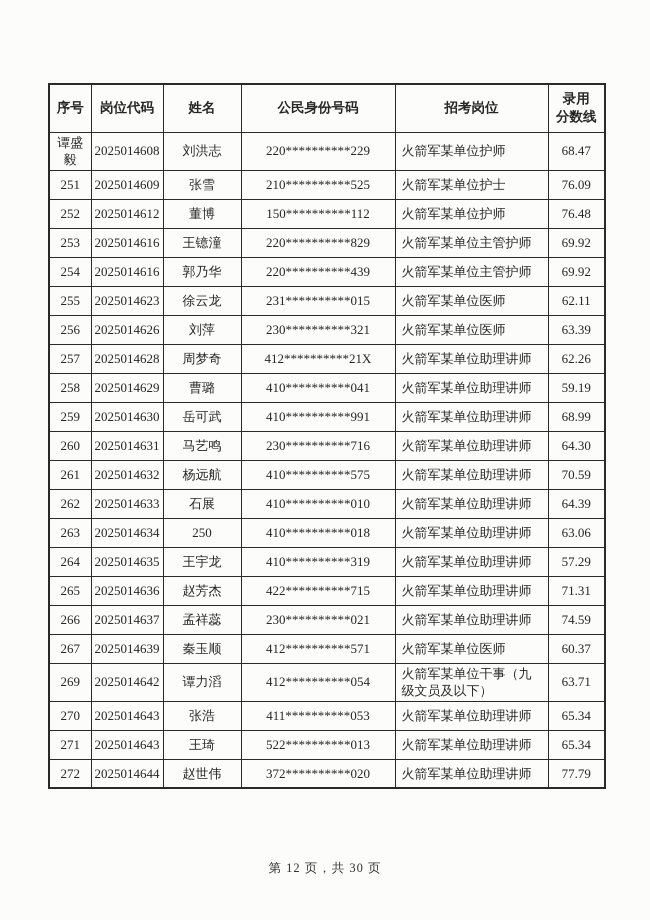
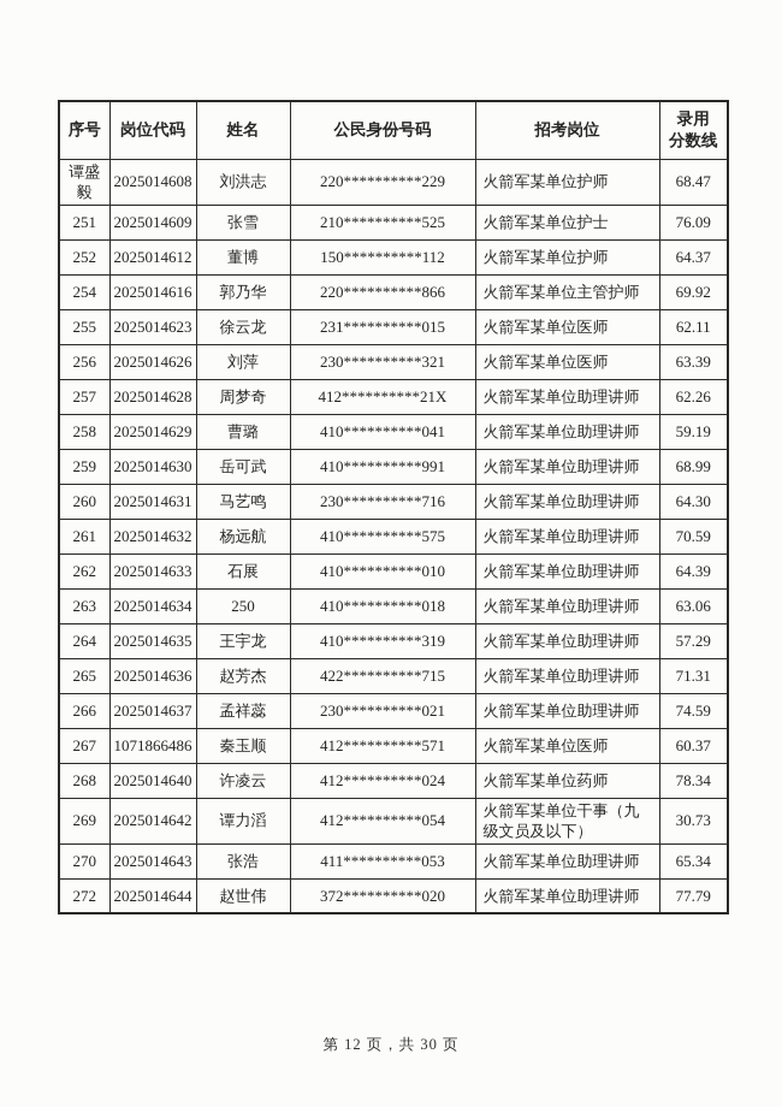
  序号	岗位代码	姓名	公民身份号码	招考岗位	录用 分数线
  谭盛毅	2025014608	刘洪志	220**********229	火箭军某单位护师	68.47
  251	2025014609	张雪	210**********525	火箭军某单位护士	76.09
- 252	2025014612	董博	150**********112	火箭军某单位护师	76.48
+ 252	2025014612	董博	150**********112	火箭军某单位护师	64.37
- 253	2025014616	王镱潼	220**********829	火箭军某单位主管护师	69.92
- 254	2025014616	郭乃华	220**********439	火箭军某单位主管护师	69.92
+ 254	2025014616	郭乃华	220**********866	火箭军某单位主管护师	69.92
  255	2025014623	徐云龙	231**********015	火箭军某单位医师	62.11
  256	2025014626	刘萍	230**********321	火箭军某单位医师	63.39
  257	2025014628	周梦奇	412**********21X	火箭军某单位助理讲师	62.26
  258	2025014629	曹璐	410**********041	火箭军某单位助理讲师	59.19
  259	2025014630	岳可武	410**********991	火箭军某单位助理讲师	68.99
  260	2025014631	马艺鸣	230**********716	火箭军某单位助理讲师	64.30
  261	2025014632	杨远航	410**********575	火箭军某单位助理讲师	70.59
  262	2025014633	石展	410**********010	火箭军某单位助理讲师	64.39
  263	2025014634	250	410**********018	火箭军某单位助理讲师	63.06
  264	2025014635	王宇龙	410**********319	火箭军某单位助理讲师	57.29
  265	2025014636	赵芳杰	422**********715	火箭军某单位助理讲师	71.31
  266	2025014637	孟祥蕊	230**********021	火箭军某单位助理讲师	74.59
- 267	2025014639	秦玉顺	412**********571	火箭军某单位医师	60.37
+ 267	1071866486	秦玉顺	412**********571	火箭军某单位医师	60.37
+ 268	2025014640	许凌云	412**********024	火箭军某单位药师	78.34
- 269	2025014642	谭力滔	412**********054	火箭军某单位干事（九级文员及以下）	63.71
+ 269	2025014642	谭力滔	412**********054	火箭军某单位干事（九级文员及以下）	30.73
  270	2025014643	张浩	411**********053	火箭军某单位助理讲师	65.34
- 271	2025014643	王琦	522**********013	火箭军某单位助理讲师	65.34
  272	2025014644	赵世伟	372**********020	火箭军某单位助理讲师	77.79
  第 12 页，共 30 页
